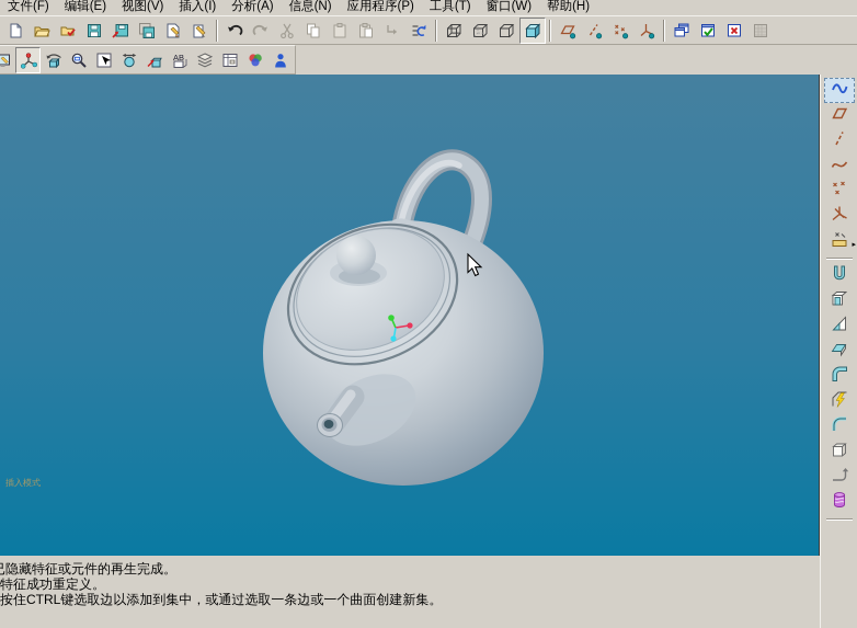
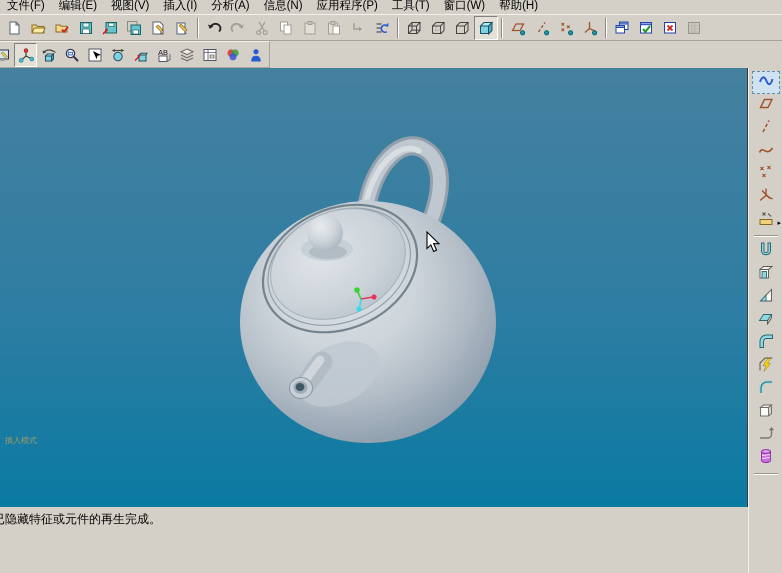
  文件(F)
  编辑(E)
  视图(V)
  插入(I)
  分析(A)
  信息(N)
  应用程序(P)
  工具(T)
  窗口(W)
  帮助(H)
  AB
  插入模式
  隐藏特征或元件的再生完成。
- 特征成功重定义。
- 按住CTRL键选取边以添加到集中，或通过选取一条边或一个曲面创建新集。
